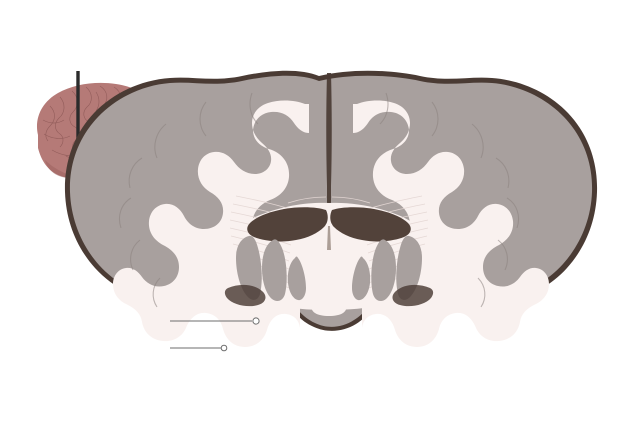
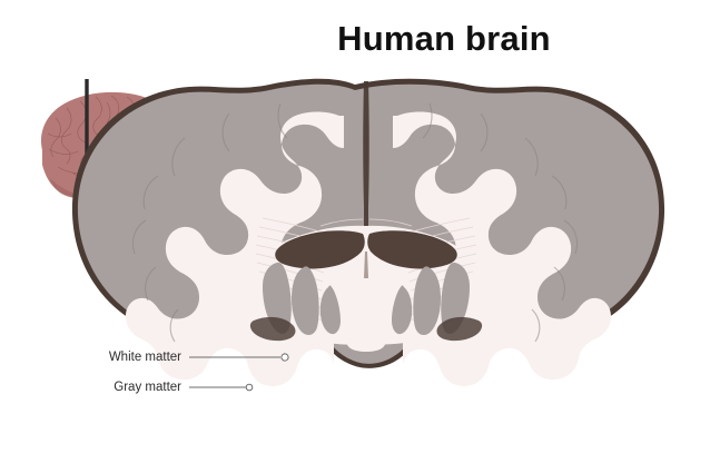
+ Human brain
+ White matter
+ Gray matter
